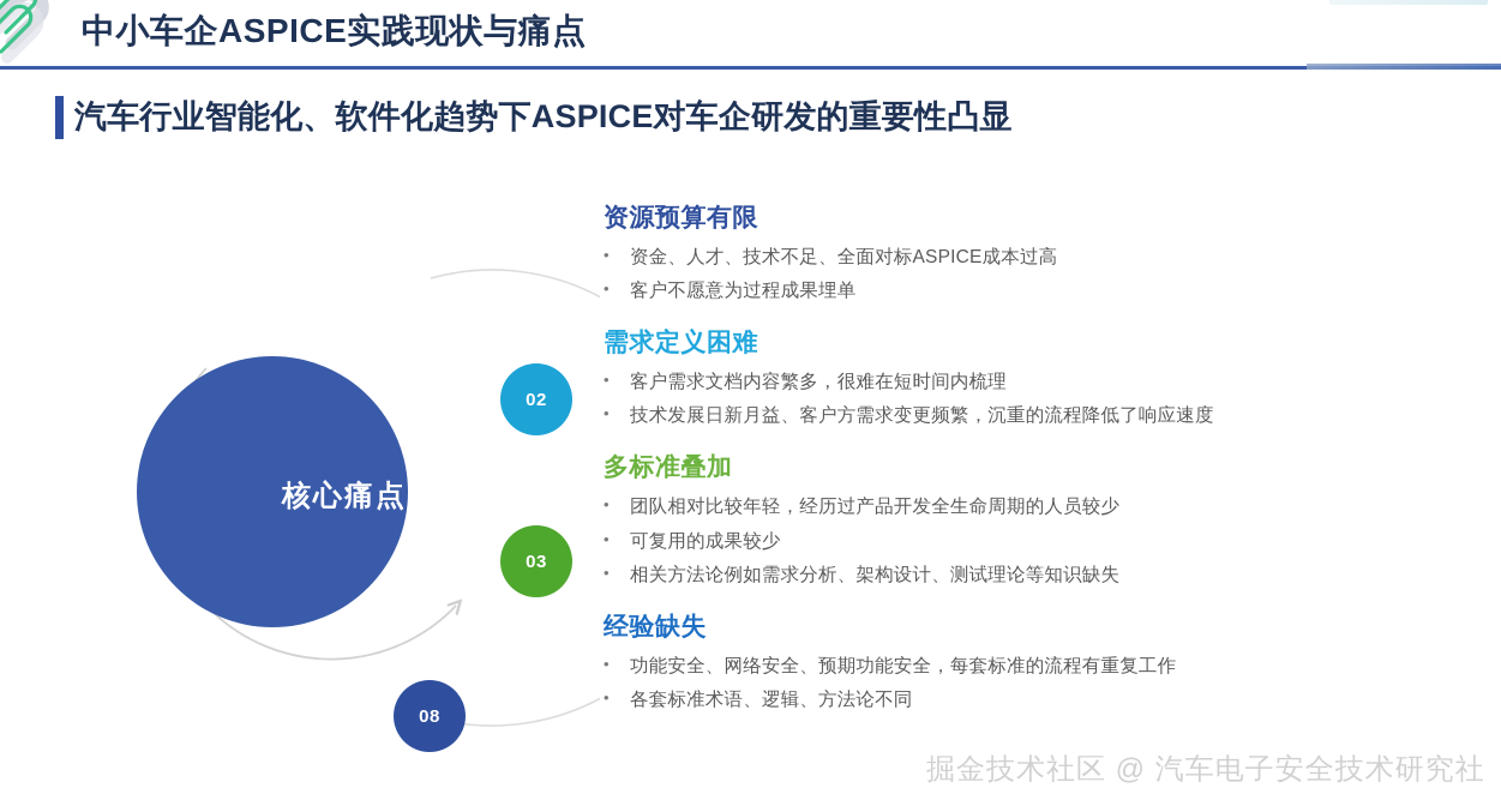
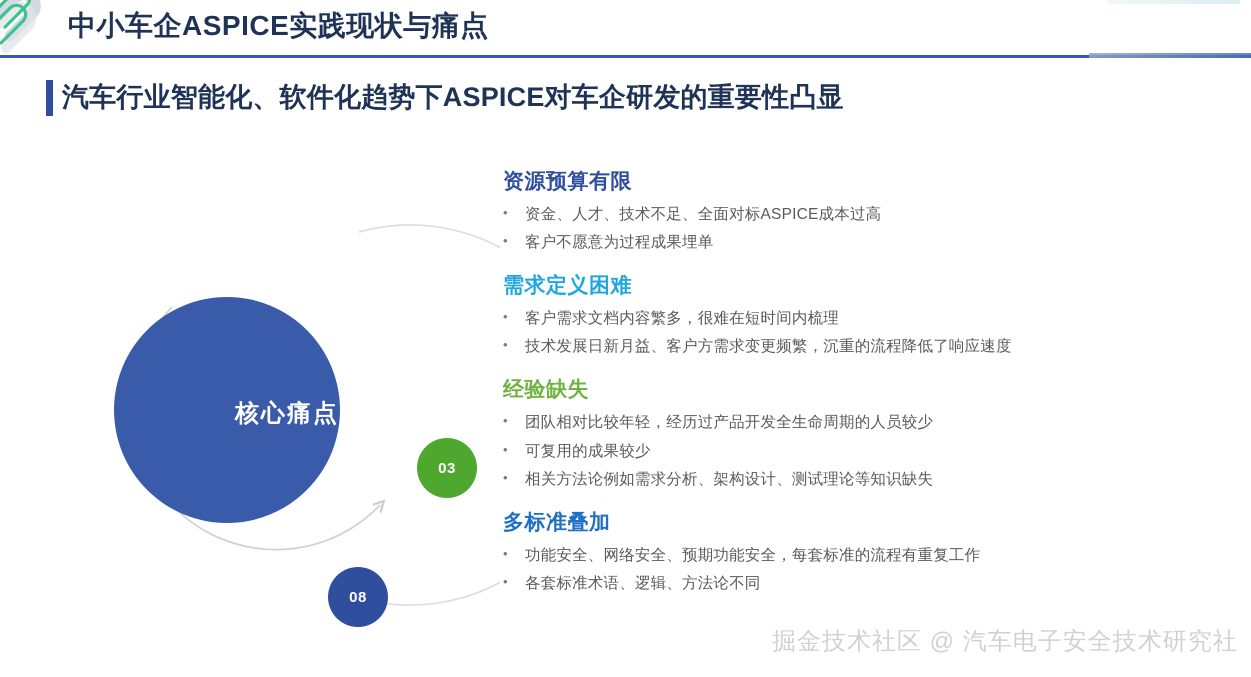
  中小车企ASPICE实践现状与痛点
  汽车行业智能化、软件化趋势下ASPICE对车企研发的重要性凸显
  核心痛点
- 02
  03
  08
  资源预算有限
  •
  资金、人才、技术不足、全面对标ASPICE成本过高
  •
  客户不愿意为过程成果埋单
  需求定义困难
  •
  客户需求文档内容繁多，很难在短时间内梳理
  •
  技术发展日新月益、客户方需求变更频繁，沉重的流程降低了响应速度
- 多标准叠加
+ 经验缺失
  •
  团队相对比较年轻，经历过产品开发全生命周期的人员较少
  •
  可复用的成果较少
  •
  相关方法论例如需求分析、架构设计、测试理论等知识缺失
- 经验缺失
+ 多标准叠加
  •
  功能安全、网络安全、预期功能安全，每套标准的流程有重复工作
  •
  各套标准术语、逻辑、方法论不同
  掘金技术社区 @ 汽车电子安全技术研究社
